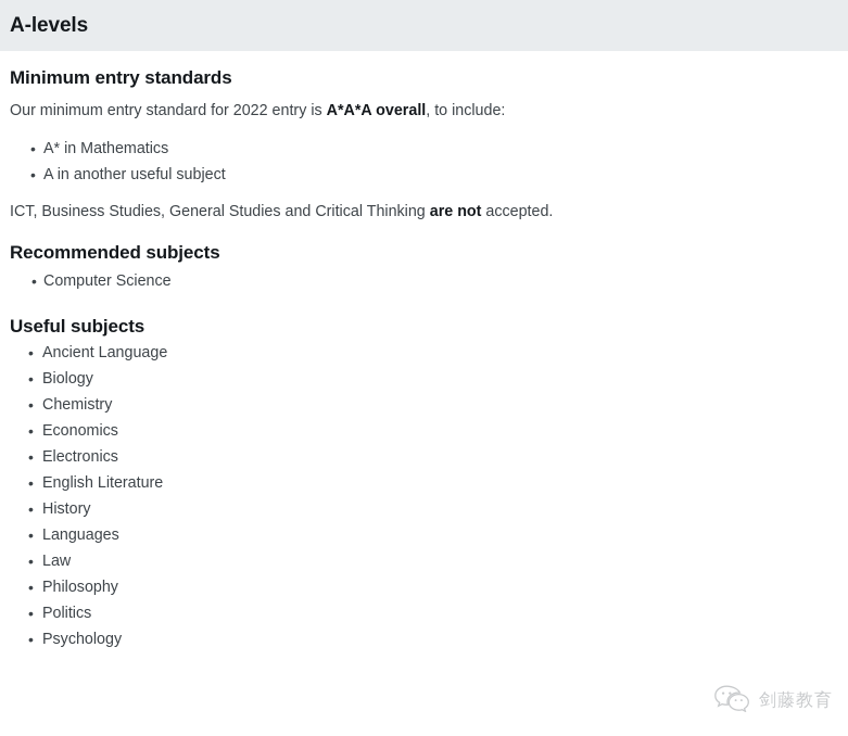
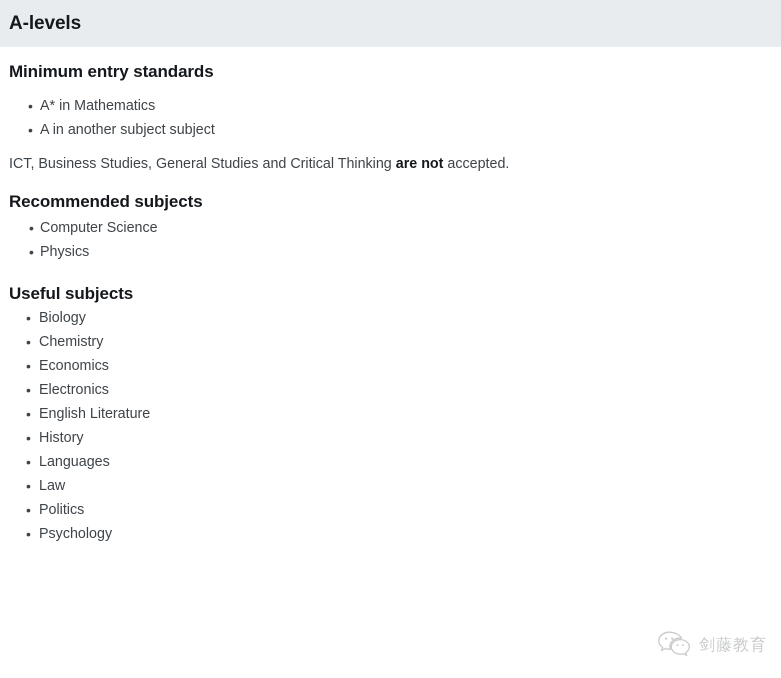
  A-levels
  Minimum entry standards
- Our minimum entry standard for 2022 entry is A*A*A overall, to include:
  A* in Mathematics
- A in another useful subject
+ A in another subject subject
  ICT, Business Studies, General Studies and Critical Thinking are not accepted.
  Recommended subjects
  Computer Science
+ Physics
  Useful subjects
- Ancient Language
  Biology
  Chemistry
  Economics
  Electronics
  English Literature
  History
  Languages
  Law
- Philosophy
  Politics
  Psychology
  剑藤教育
